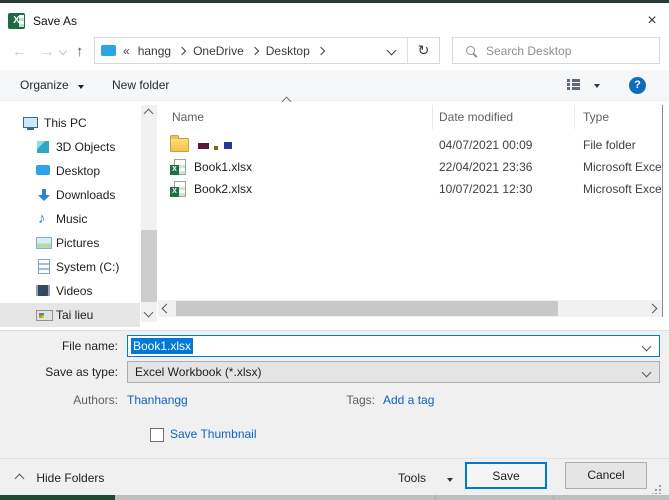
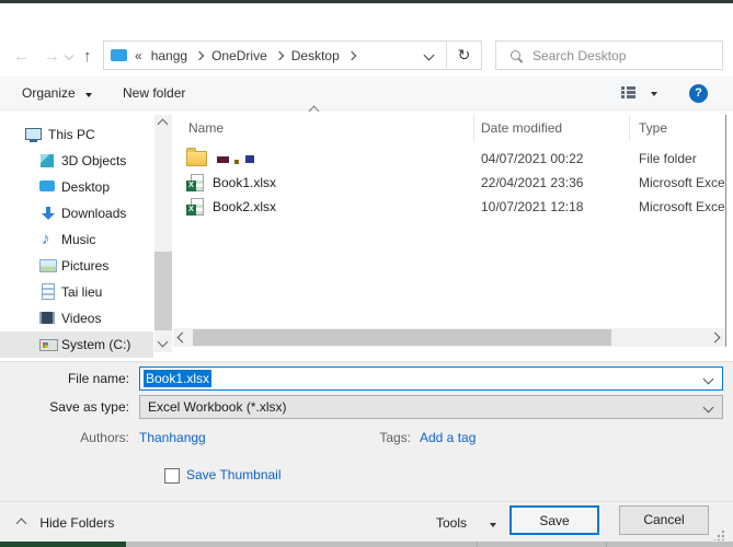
- X
- Save As
- ×
  ←
  →
  ↑
  «
  hangg
  OneDrive
  Desktop
  ↻
  Search Desktop
  Organize
  New folder
  ?
  This PC
  3D Objects
  Desktop
  Downloads
  ♪
  Music
  Pictures
- System (C:)
+ Tai lieu
  Videos
- Tai lieu
+ System (C:)
  Name
  Date modified
  Type
- 04/07/2021 00:09
+ 04/07/2021 00:22
  File folder
  Book1.xlsx
  22/04/2021 23:36
  Microsoft Exce
  Book2.xlsx
- 10/07/2021 12:30
+ 10/07/2021 12:18
  Microsoft Exce
  File name:
  Book1.xlsx
  Save as type:
  Excel Workbook (*.xlsx)
  Authors:
  Thanhangg
  Tags:
  Add a tag
  Save Thumbnail
  Hide Folders
  Tools
  Save
  Cancel
